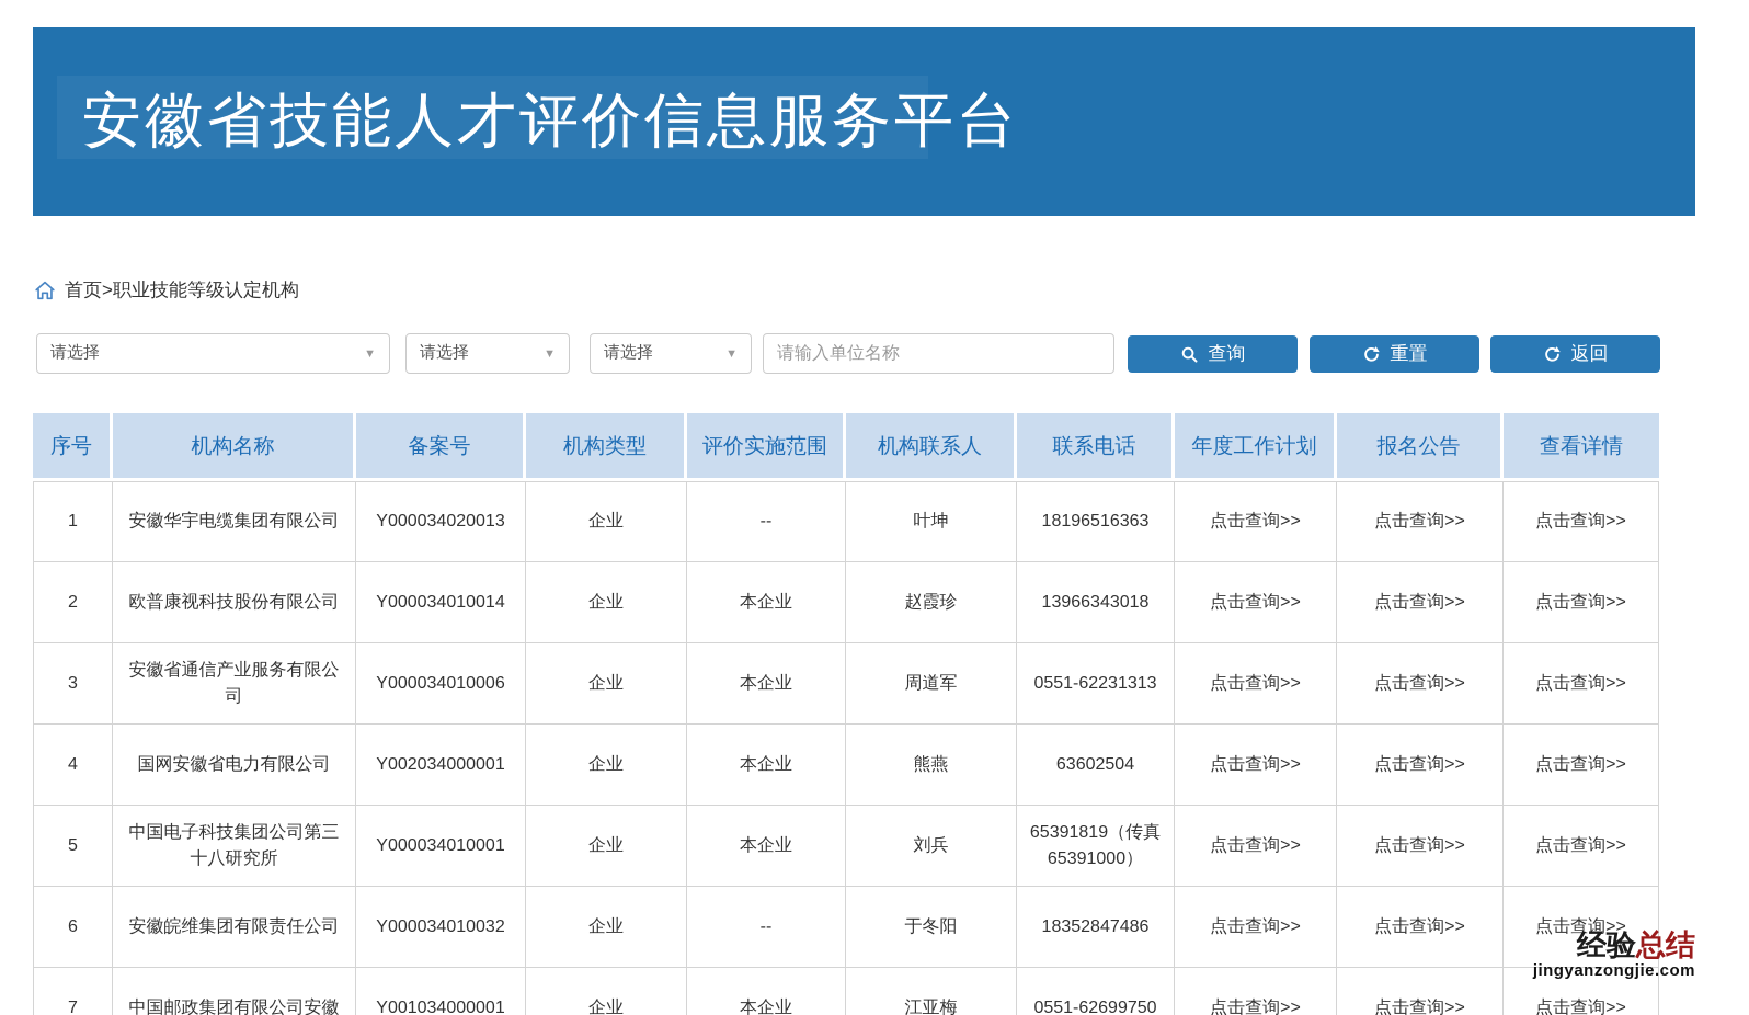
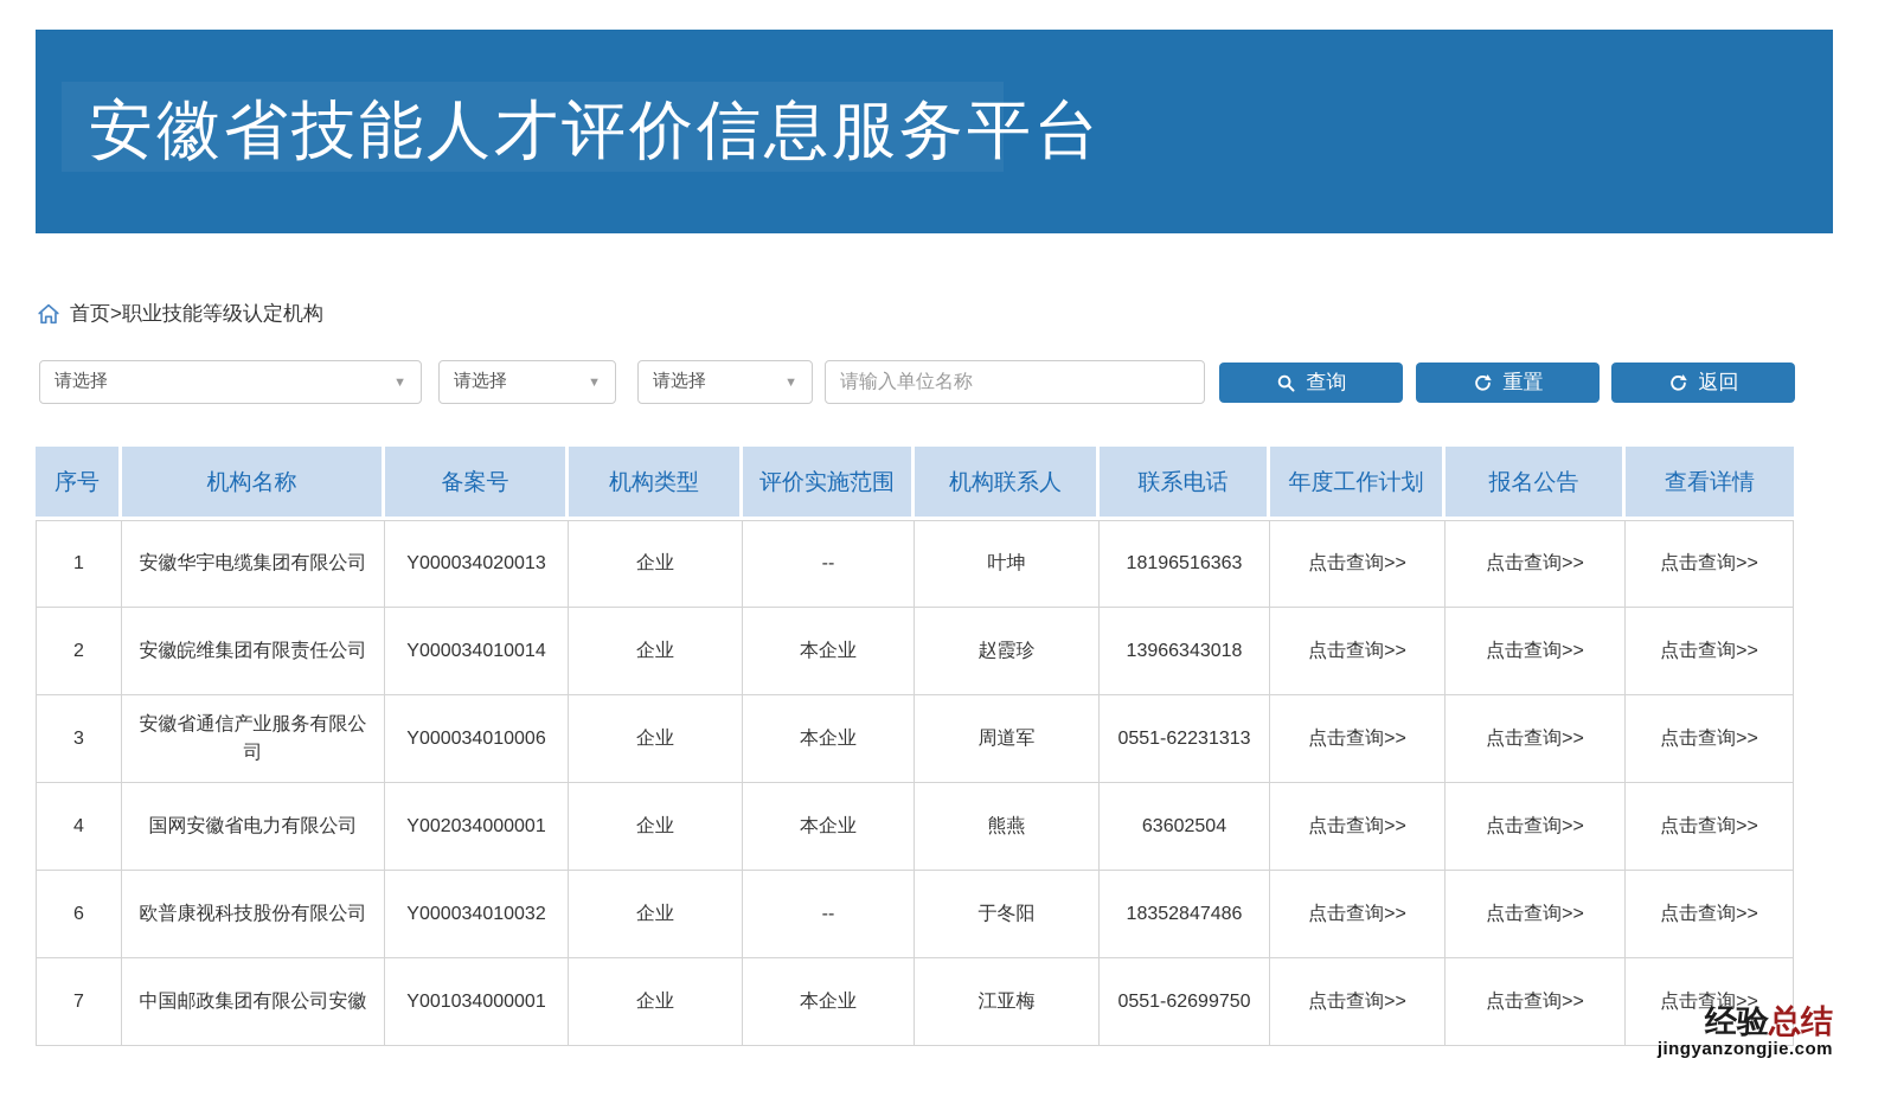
  安徽省技能人才评价信息服务平台
  首页
  >
  职业技能等级认定机构
  请选择
  ▼
  请选择
  ▼
  请选择
  ▼
  请输入单位名称
  查询
  重置
  返回
  序号	机构名称	备案号	机构类型	评价实施范围	机构联系人	联系电话	年度工作计划	报名公告	查看详情
  1	安徽华宇电缆集团有限公司	Y000034020013	企业	--	叶坤	18196516363	点击查询>>	点击查询>>	点击查询>>
- 2	欧普康视科技股份有限公司	Y000034010014	企业	本企业	赵霞珍	13966343018	点击查询>>	点击查询>>	点击查询>>
+ 2	安徽皖维集团有限责任公司	Y000034010014	企业	本企业	赵霞珍	13966343018	点击查询>>	点击查询>>	点击查询>>
  3	安徽省通信产业服务有限公司	Y000034010006	企业	本企业	周道军	0551-62231313	点击查询>>	点击查询>>	点击查询>>
  4	国网安徽省电力有限公司	Y002034000001	企业	本企业	熊燕	63602504	点击查询>>	点击查询>>	点击查询>>
- 5	中国电子科技集团公司第三十八研究所	Y000034010001	企业	本企业	刘兵	65391819（传真65391000）	点击查询>>	点击查询>>	点击查询>>
- 6	安徽皖维集团有限责任公司	Y000034010032	企业	--	于冬阳	18352847486	点击查询>>	点击查询>>	点击查询>>
+ 6	欧普康视科技股份有限公司	Y000034010032	企业	--	于冬阳	18352847486	点击查询>>	点击查询>>	点击查询>>
  7	中国邮政集团有限公司安徽	Y001034000001	企业	本企业	江亚梅	0551-62699750	点击查询>>	点击查询>>	点击查询>>
  经验总结
  jingyanzongjie.com
